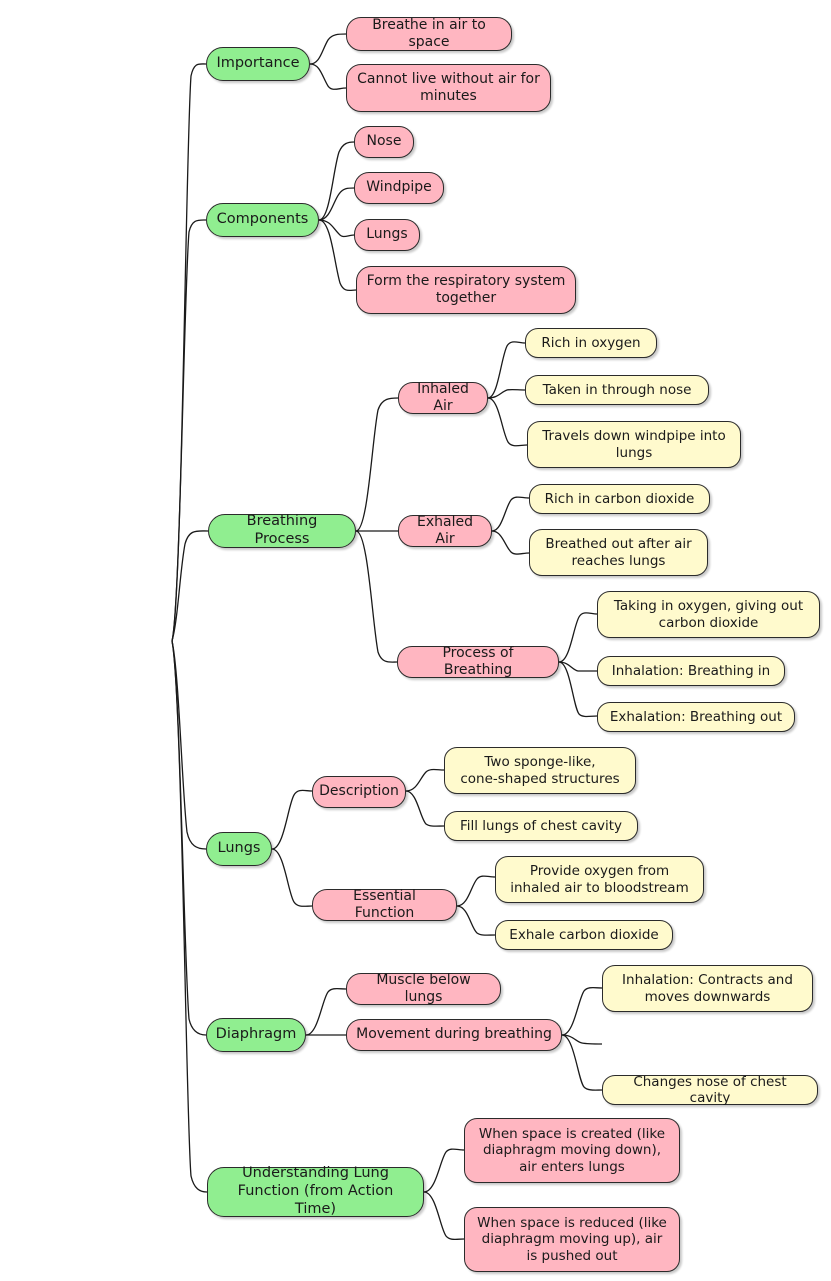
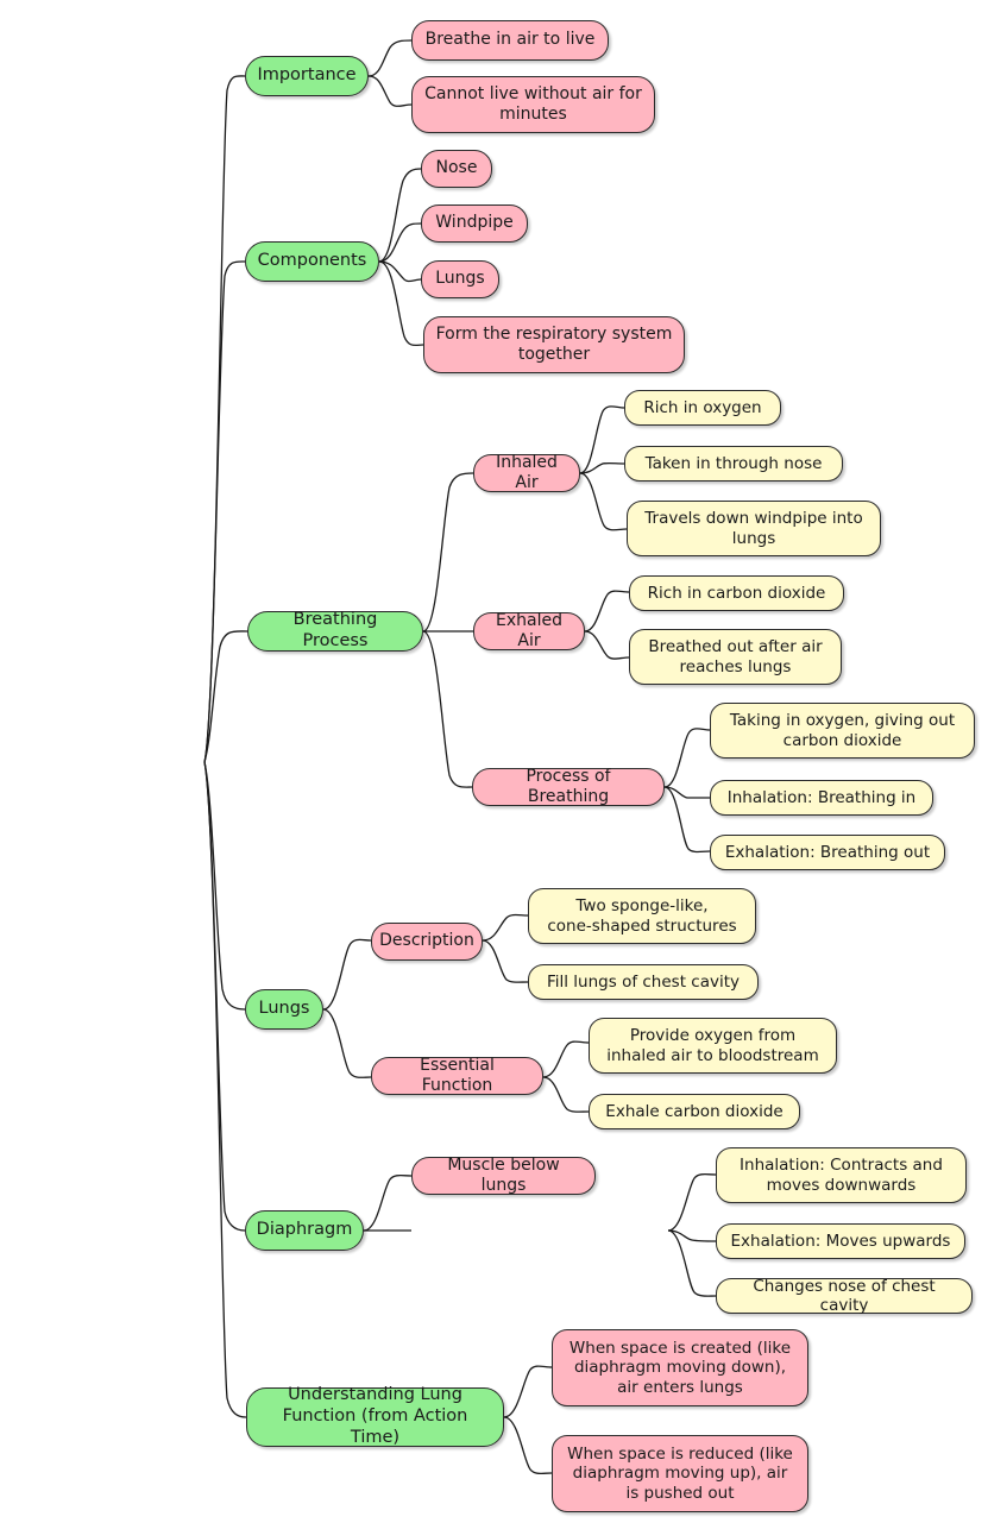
  Importance
- Breathe in air to space
+ Breathe in air to live
  Cannot live without air for
  minutes
  Components
  Nose
  Windpipe
  Lungs
  Form the respiratory system
  together
  Breathing Process
  Inhaled Air
  Rich in oxygen
  Taken in through nose
  Travels down windpipe into
  lungs
  Exhaled Air
  Rich in carbon dioxide
  Breathed out after air
  reaches lungs
  Process of Breathing
  Taking in oxygen, giving out
  carbon dioxide
  Inhalation: Breathing in
  Exhalation: Breathing out
  Lungs
  Description
  Two sponge-like,
  cone-shaped structures
  Fill lungs of chest cavity
  Essential Function
  Provide oxygen from
  inhaled air to bloodstream
  Exhale carbon dioxide
  Diaphragm
  Muscle below lungs
- Movement during breathing
  Inhalation: Contracts and
  moves downwards
+ Exhalation: Moves upwards
  Changes nose of chest cavity
  Understanding Lung
  Function (from Action Time)
  When space is created (like
  diaphragm moving down),
  air enters lungs
  When space is reduced (like
  diaphragm moving up), air
  is pushed out
